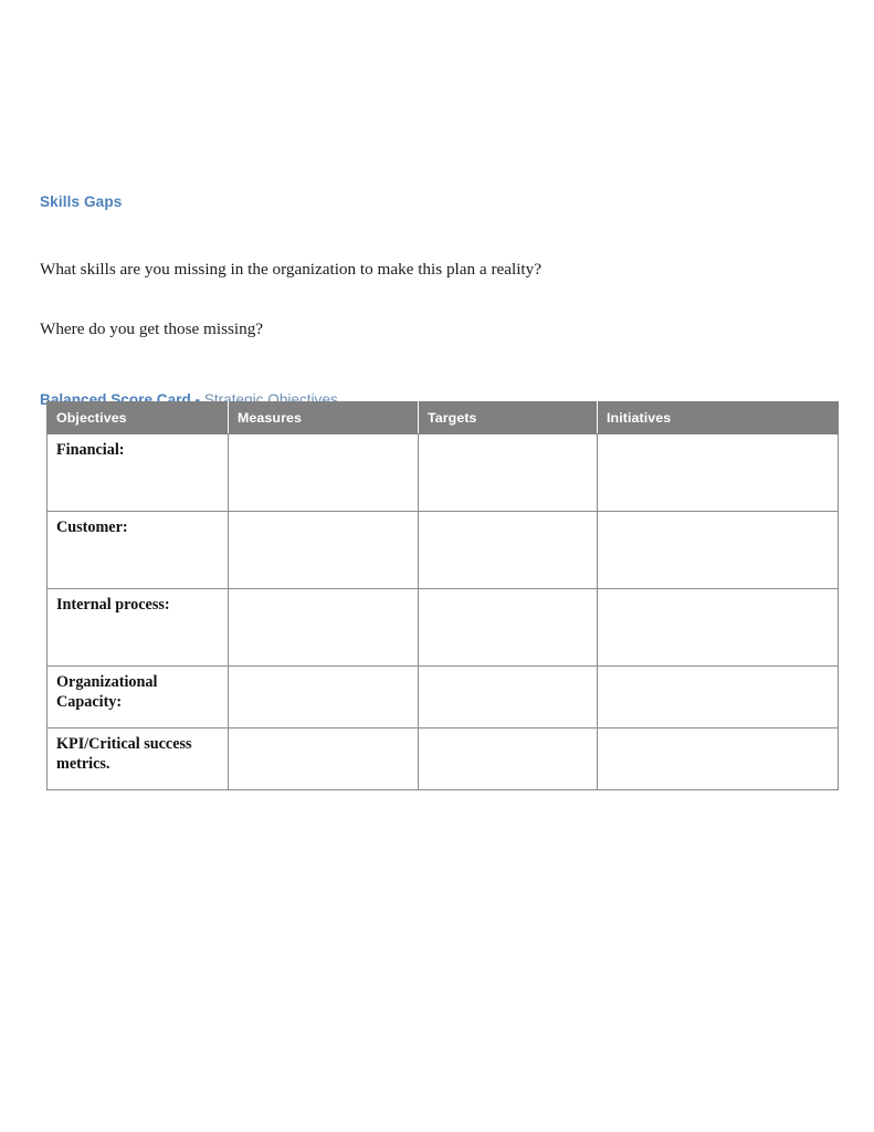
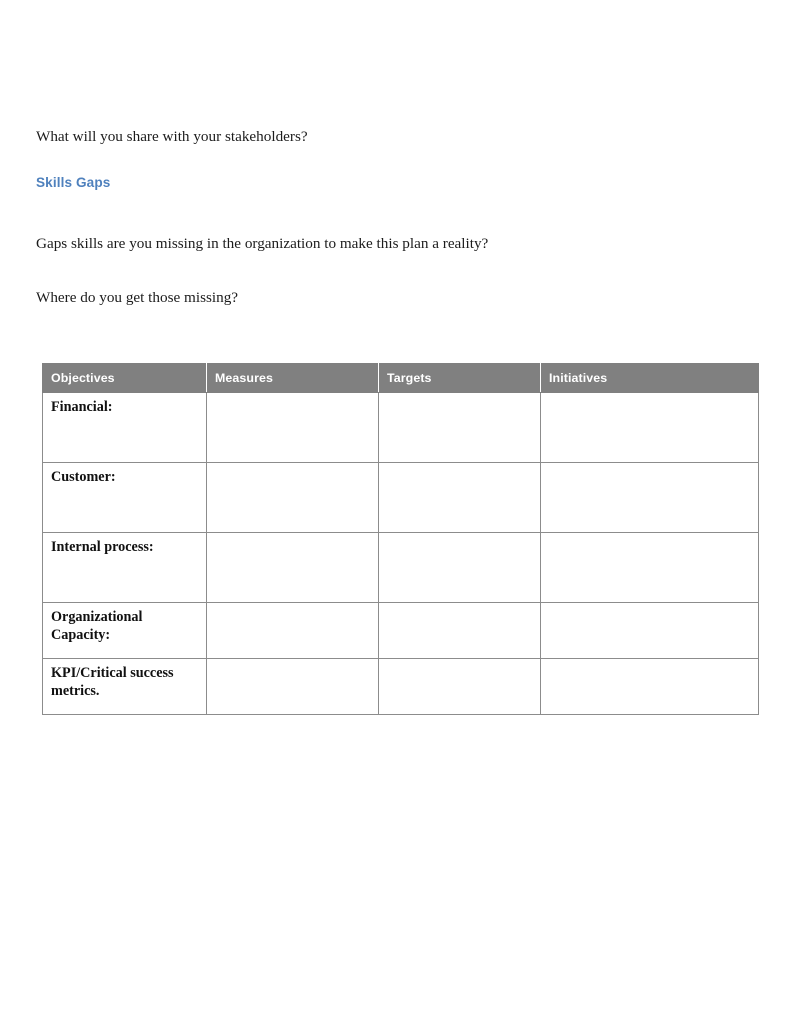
+ What will you share with your stakeholders?
  Skills Gaps
- What skills are you missing in the organization to make this plan a reality?
+ Gaps skills are you missing in the organization to make this plan a reality?
  Where do you get those missing?
- Balanced Score Card - Strategic Objectives
  Objectives	Measures	Targets	Initiatives
  Financial:
  Customer:
  Internal process:
  Organizational Capacity:
  KPI/Critical success metrics.
